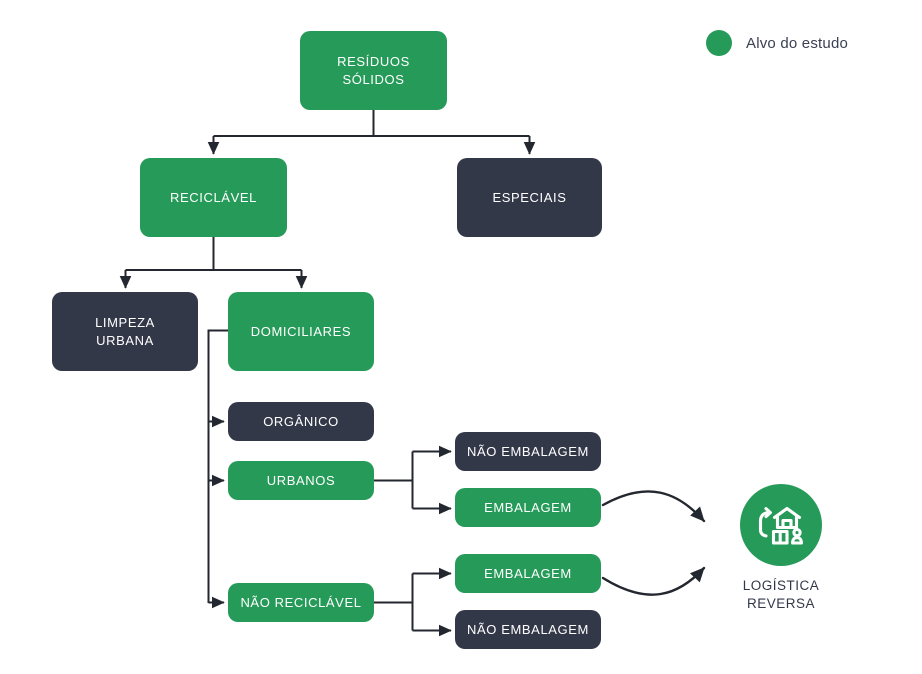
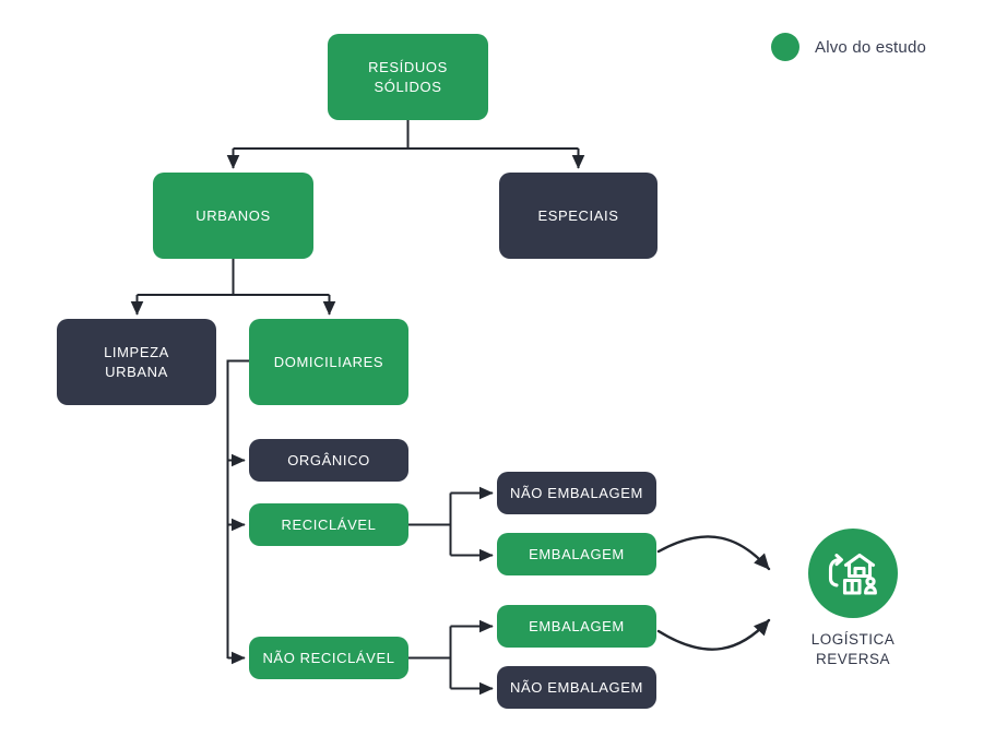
  RESÍDUOS
  SÓLIDOS
- RECICLÁVEL
+ URBANOS
  ESPECIAIS
  LIMPEZA
  URBANA
  DOMICILIARES
  ORGÂNICO
- URBANOS
+ RECICLÁVEL
  NÃO RECICLÁVEL
  NÃO EMBALAGEM
  EMBALAGEM
  EMBALAGEM
  NÃO EMBALAGEM
  Alvo do estudo
  LOGÍSTICA
  REVERSA
